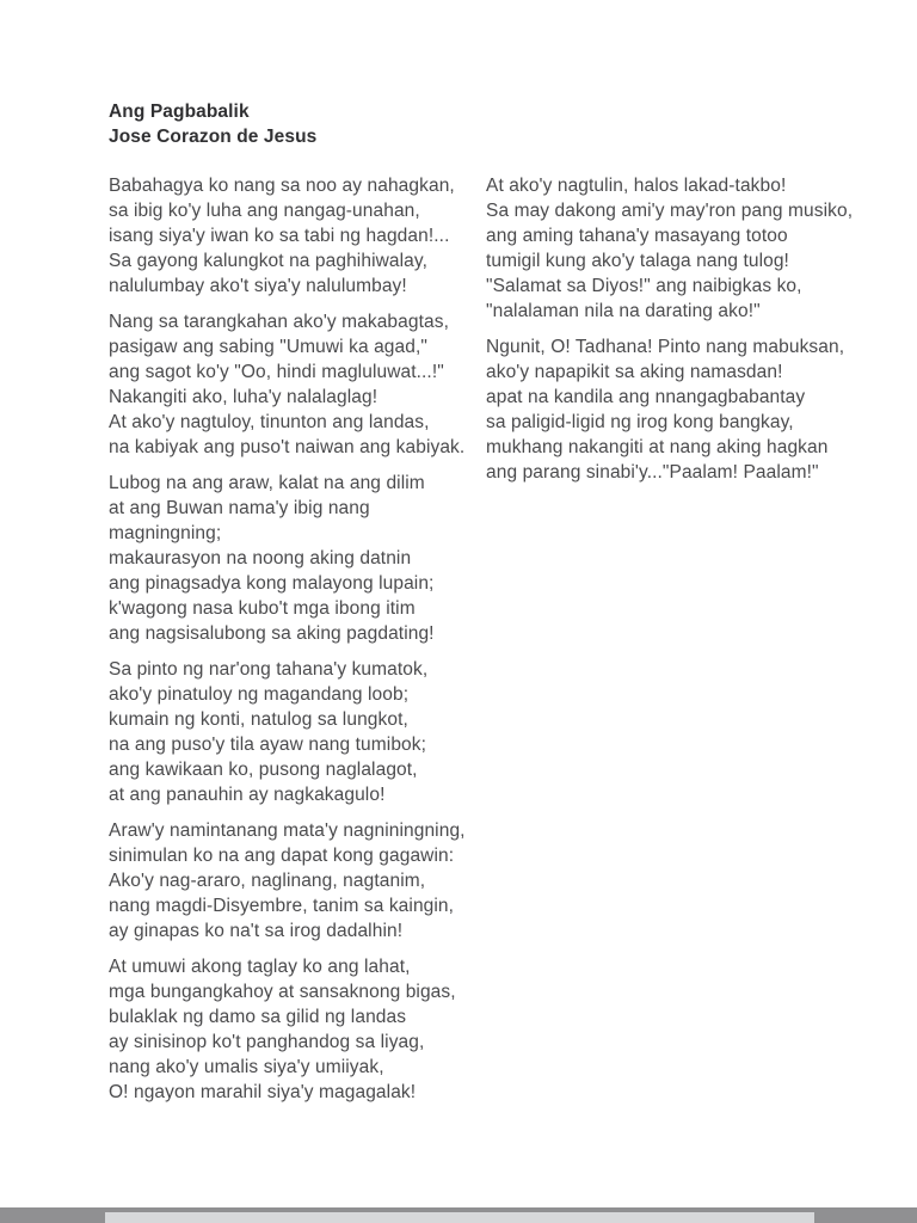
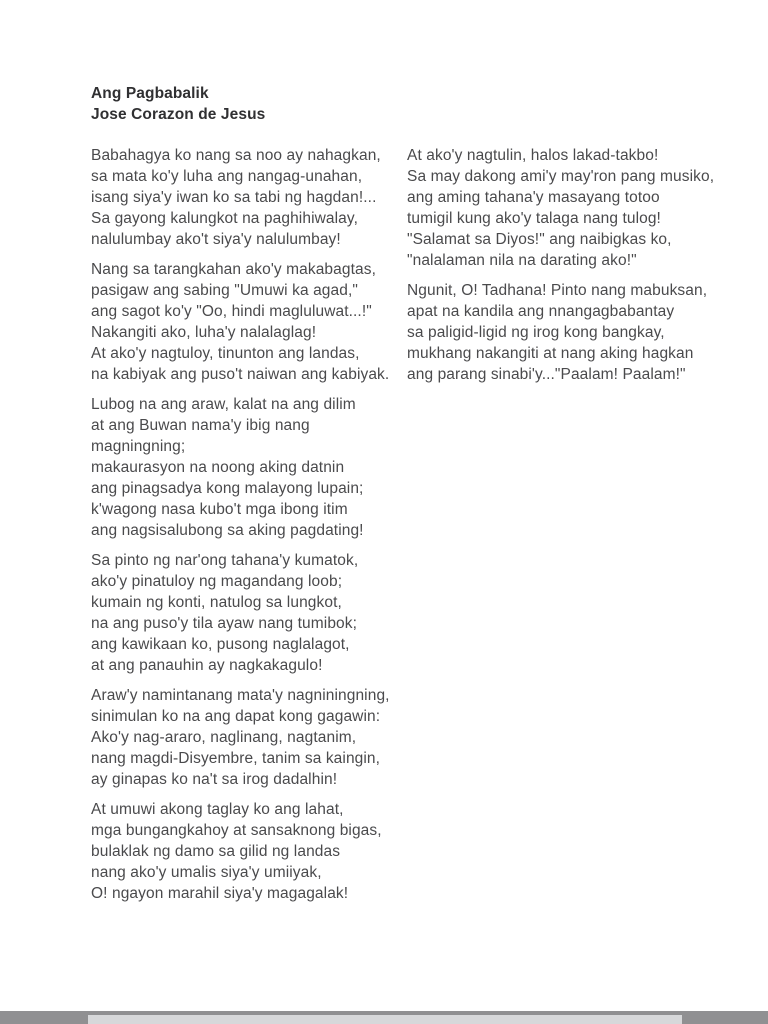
  Ang Pagbabalik
  Jose Corazon de Jesus
  Babahagya ko nang sa noo ay nahagkan,
- sa ibig ko'y luha ang nangag-unahan,
+ sa mata ko'y luha ang nangag-unahan,
  isang siya'y iwan ko sa tabi ng hagdan!...
  Sa gayong kalungkot na paghihiwalay,
  nalulumbay ako't siya'y nalulumbay!
  Nang sa tarangkahan ako'y makabagtas,
  pasigaw ang sabing "Umuwi ka agad,"
  ang sagot ko'y "Oo, hindi magluluwat...!"
  Nakangiti ako, luha'y nalalaglag!
  At ako'y nagtuloy, tinunton ang landas,
  na kabiyak ang puso't naiwan ang kabiyak.
  Lubog na ang araw, kalat na ang dilim
  at ang Buwan nama'y ibig nang
  magningning;
  makaurasyon na noong aking datnin
  ang pinagsadya kong malayong lupain;
  k'wagong nasa kubo't mga ibong itim
  ang nagsisalubong sa aking pagdating!
  Sa pinto ng nar'ong tahana'y kumatok,
  ako'y pinatuloy ng magandang loob;
  kumain ng konti, natulog sa lungkot,
  na ang puso'y tila ayaw nang tumibok;
  ang kawikaan ko, pusong naglalagot,
  at ang panauhin ay nagkakagulo!
  Araw'y namintanang mata'y nagniningning,
  sinimulan ko na ang dapat kong gagawin:
  Ako'y nag-araro, naglinang, nagtanim,
  nang magdi-Disyembre, tanim sa kaingin,
  ay ginapas ko na't sa irog dadalhin!
  At umuwi akong taglay ko ang lahat,
  mga bungangkahoy at sansaknong bigas,
  bulaklak ng damo sa gilid ng landas
- ay sinisinop ko't panghandog sa liyag,
  nang ako'y umalis siya'y umiiyak,
  O! ngayon marahil siya'y magagalak!
  At ako'y nagtulin, halos lakad-takbo!
  Sa may dakong ami'y may'ron pang musiko,
  ang aming tahana'y masayang totoo
  tumigil kung ako'y talaga nang tulog!
  "Salamat sa Diyos!" ang naibigkas ko,
  "nalalaman nila na darating ako!"
  Ngunit, O! Tadhana! Pinto nang mabuksan,
- ako'y napapikit sa aking namasdan!
  apat na kandila ang nnangagbabantay
  sa paligid-ligid ng irog kong bangkay,
  mukhang nakangiti at nang aking hagkan
  ang parang sinabi'y..."Paalam! Paalam!"
